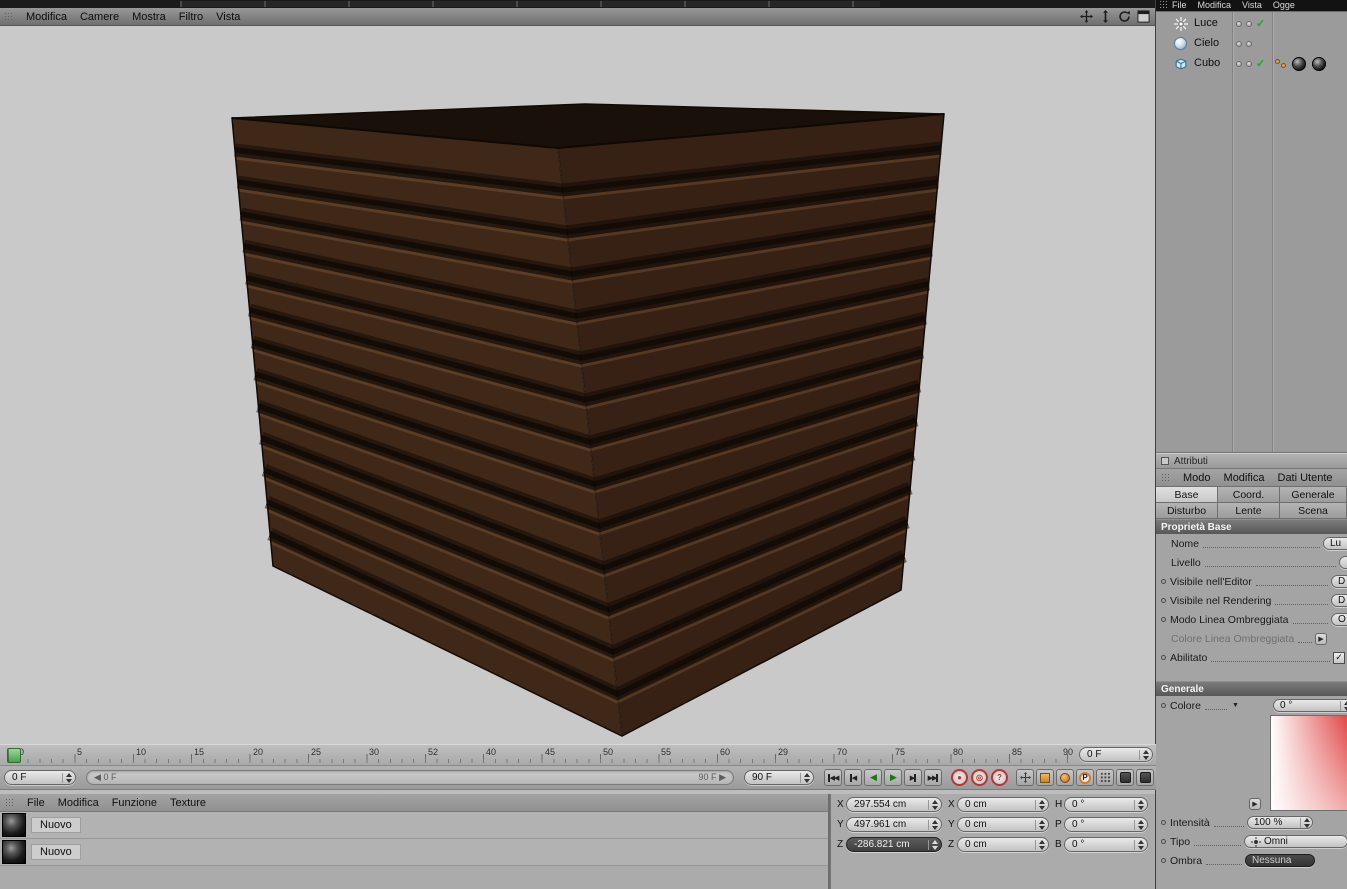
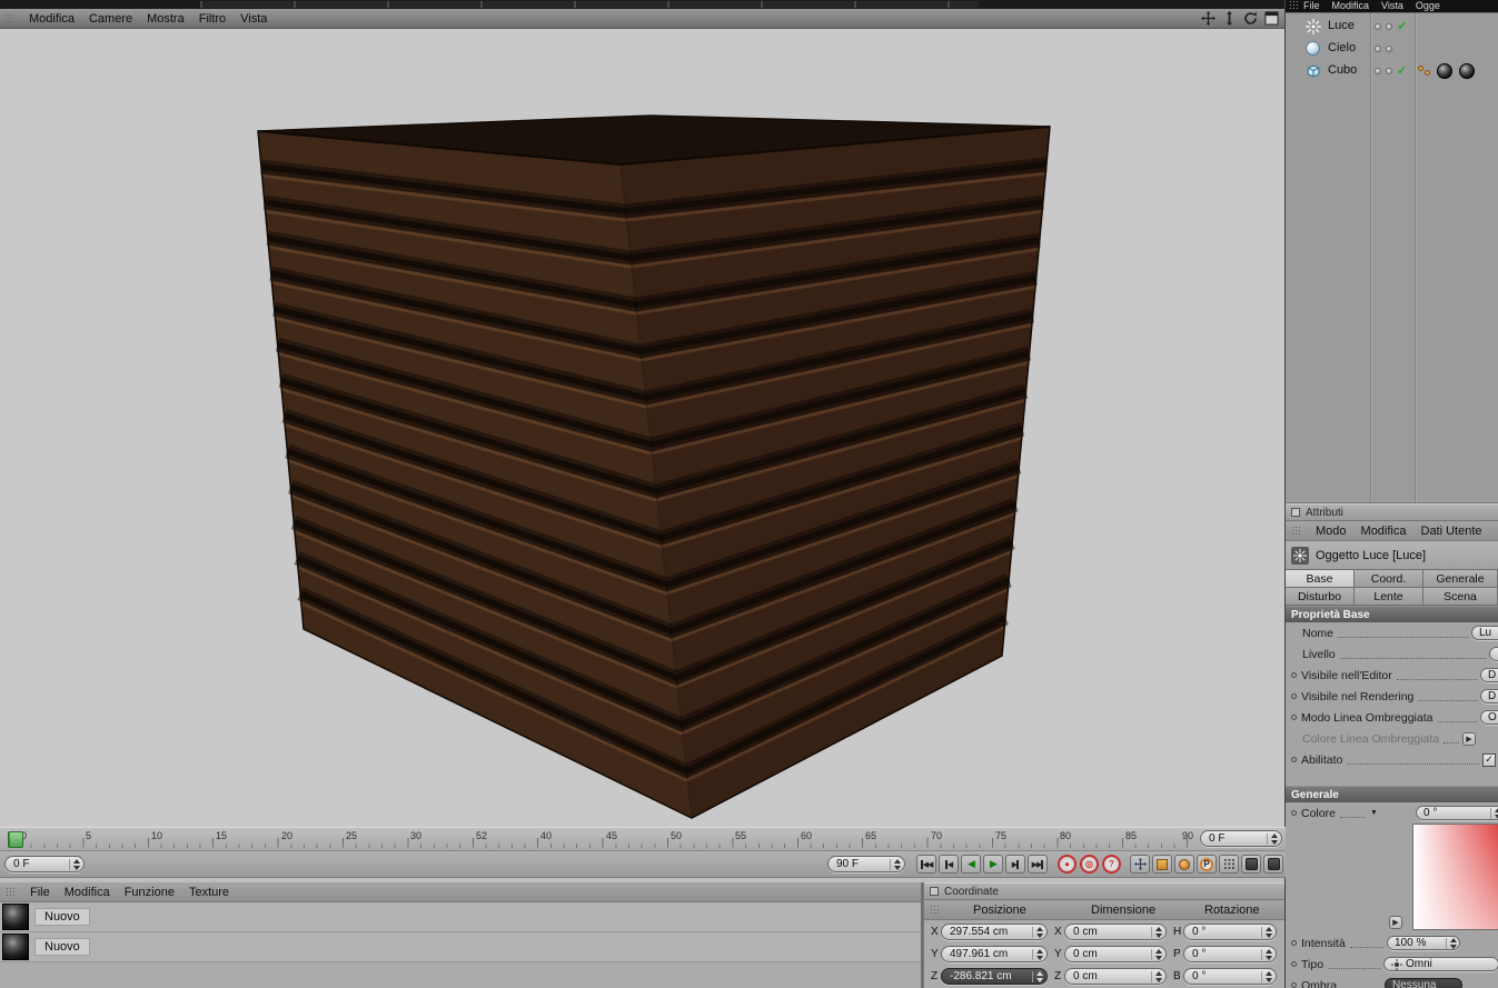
  File
  Modifica
  Vista
  Ogge
  Modifica
  Camere
  Mostra
  Filtro
  Vista
  Luce
  ✓
  Cielo
  Cubo
  ✓
  Attributi
  Modo
  Modifica
  Dati Utente
+ Oggetto Luce [Luce]
  Base
  Coord.
  Generale
  Disturbo
  Lente
  Scena
  Proprietà Base
  Nome
  Lu
  Livello
  Visibile nell'Editor
  D
  Visibile nel Rendering
  D
  Modo Linea Ombreggiata
  O
  Colore Linea Ombreggiata
  Abilitato
  ✓
  Generale
  Colore
  0 °
  Intensità
  100 %
  Tipo
  Omni
  Ombra
  Nessuna
  0
  5
  10
  15
  20
  25
  30
  52
  40
  45
  50
  55
  60
- 29
+ 65
  70
  75
  80
  85
  90
  0 F
  0 F
- ◀ 0 F
- 90 F ▶
  90 F
  ◀
  ▶
  ●
  ◎
  ?
  P
  File
  Modifica
  Funzione
  Texture
  Nuovo
  Nuovo
+ Coordinate
+ Posizione
+ Dimensione
+ Rotazione
  X
  297.554 cm
  X
  0 cm
  H
  0 °
  Y
  497.961 cm
  Y
  0 cm
  P
  0 °
  Z
  -286.821 cm
  Z
  0 cm
  B
  0 °
